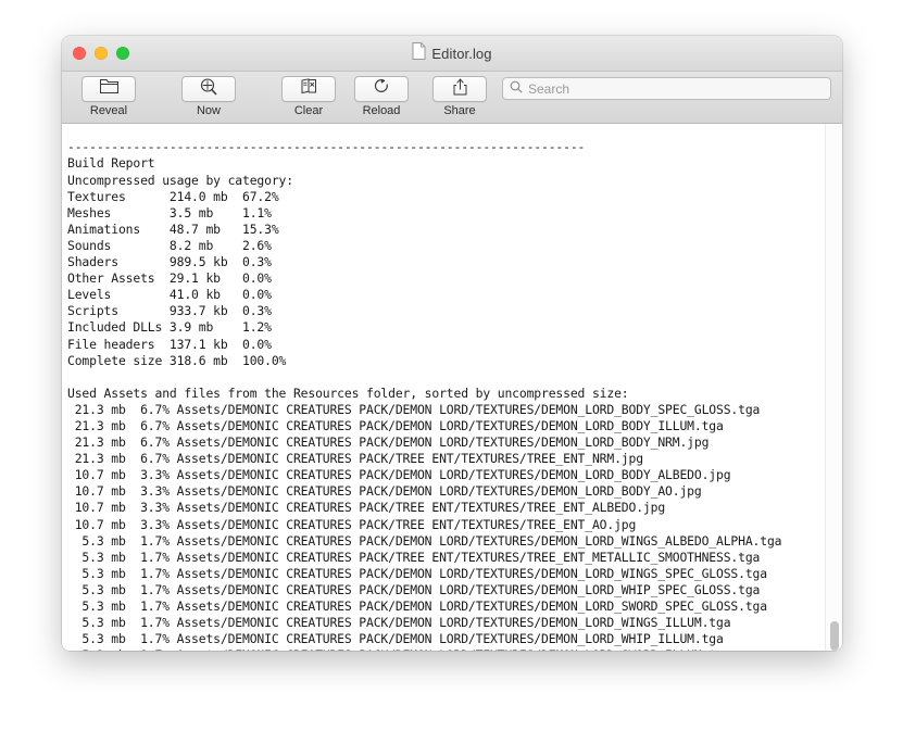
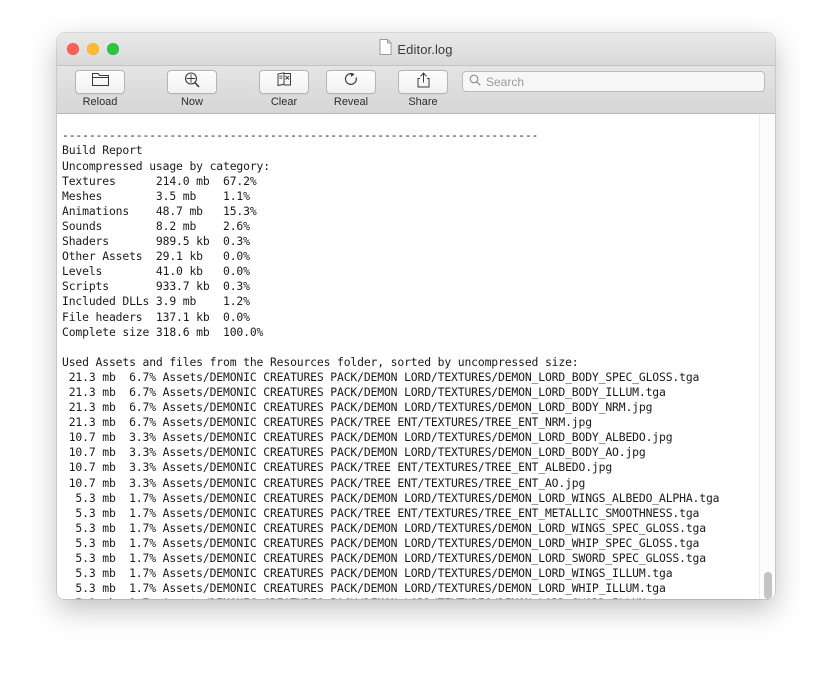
  Editor.log
- Reveal
+ Reload
  Now
  Clear
- Reload
+ Reveal
  Share
  Search
  -----------------------------------------------------------------------
  Build Report
  Uncompressed usage by category:
  Textures 214.0 mb 67.2%
  Meshes 3.5 mb 1.1%
  Animations 48.7 mb 15.3%
  Sounds 8.2 mb 2.6%
  Shaders 989.5 kb 0.3%
  Other Assets 29.1 kb 0.0%
  Levels 41.0 kb 0.0%
  Scripts 933.7 kb 0.3%
  Included DLLs 3.9 mb 1.2%
  File headers 137.1 kb 0.0%
  Complete size 318.6 mb 100.0%
  Used Assets and files from the Resources folder, sorted by uncompressed size:
  21.3 mb 6.7% Assets/DEMONIC CREATURES PACK/DEMON LORD/TEXTURES/DEMON_LORD_BODY_SPEC_GLOSS.tga
  21.3 mb 6.7% Assets/DEMONIC CREATURES PACK/DEMON LORD/TEXTURES/DEMON_LORD_BODY_ILLUM.tga
  21.3 mb 6.7% Assets/DEMONIC CREATURES PACK/DEMON LORD/TEXTURES/DEMON_LORD_BODY_NRM.jpg
  21.3 mb 6.7% Assets/DEMONIC CREATURES PACK/TREE ENT/TEXTURES/TREE_ENT_NRM.jpg
  10.7 mb 3.3% Assets/DEMONIC CREATURES PACK/DEMON LORD/TEXTURES/DEMON_LORD_BODY_ALBEDO.jpg
  10.7 mb 3.3% Assets/DEMONIC CREATURES PACK/DEMON LORD/TEXTURES/DEMON_LORD_BODY_AO.jpg
  10.7 mb 3.3% Assets/DEMONIC CREATURES PACK/TREE ENT/TEXTURES/TREE_ENT_ALBEDO.jpg
  10.7 mb 3.3% Assets/DEMONIC CREATURES PACK/TREE ENT/TEXTURES/TREE_ENT_AO.jpg
  5.3 mb 1.7% Assets/DEMONIC CREATURES PACK/DEMON LORD/TEXTURES/DEMON_LORD_WINGS_ALBEDO_ALPHA.tga
  5.3 mb 1.7% Assets/DEMONIC CREATURES PACK/TREE ENT/TEXTURES/TREE_ENT_METALLIC_SMOOTHNESS.tga
  5.3 mb 1.7% Assets/DEMONIC CREATURES PACK/DEMON LORD/TEXTURES/DEMON_LORD_WINGS_SPEC_GLOSS.tga
  5.3 mb 1.7% Assets/DEMONIC CREATURES PACK/DEMON LORD/TEXTURES/DEMON_LORD_WHIP_SPEC_GLOSS.tga
  5.3 mb 1.7% Assets/DEMONIC CREATURES PACK/DEMON LORD/TEXTURES/DEMON_LORD_SWORD_SPEC_GLOSS.tga
  5.3 mb 1.7% Assets/DEMONIC CREATURES PACK/DEMON LORD/TEXTURES/DEMON_LORD_WINGS_ILLUM.tga
  5.3 mb 1.7% Assets/DEMONIC CREATURES PACK/DEMON LORD/TEXTURES/DEMON_LORD_WHIP_ILLUM.tga
